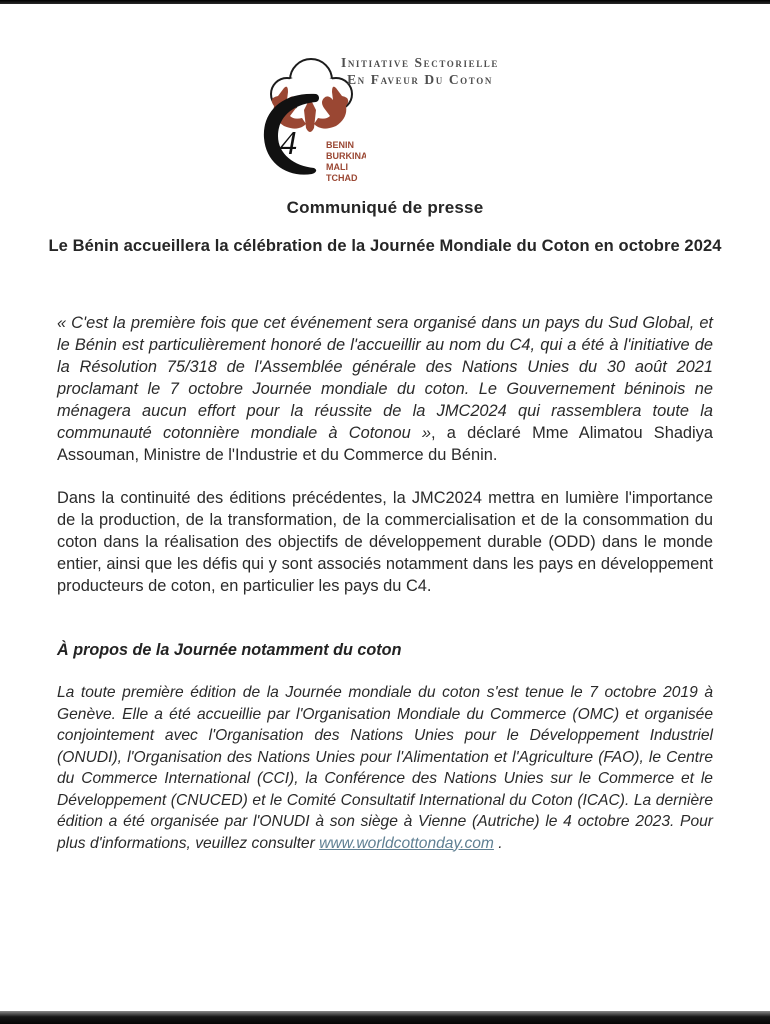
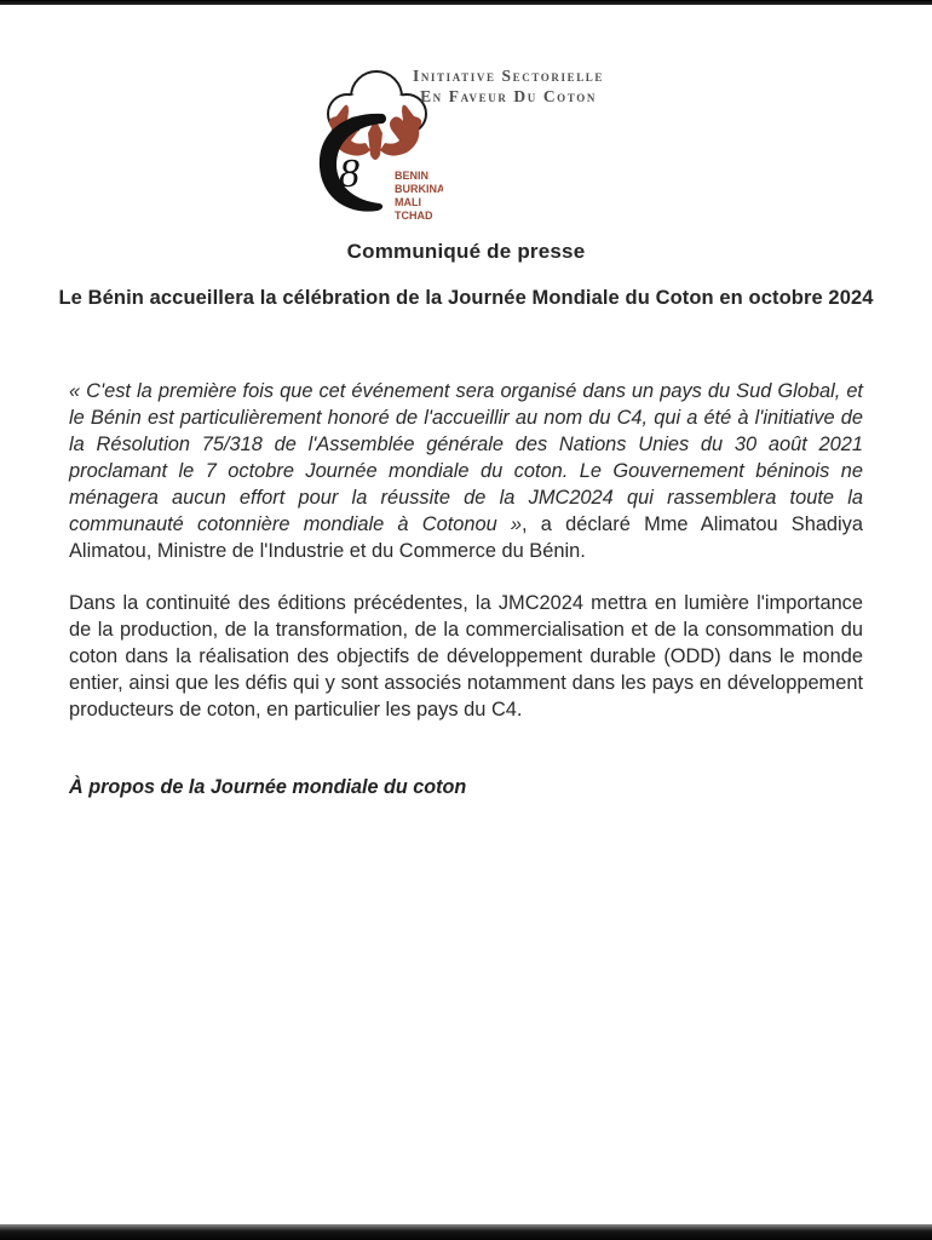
- 4
+ 8
  BENIN
  BURKINA
  MALI
  TCHAD
  Initiative Sectorielle
  En Faveur Du Coton
  Communiqué de presse
  Le Bénin accueillera la célébration de la Journée Mondiale du Coton en octobre 2024
- « C'est la première fois que cet événement sera organisé dans un pays du Sud Global, et le Bénin est particulièrement honoré de l'accueillir au nom du C4, qui a été à l'initiative de la Résolution 75/318 de l'Assemblée générale des Nations Unies du 30 août 2021 proclamant le 7 octobre Journée mondiale du coton. Le Gouvernement béninois ne ménagera aucun effort pour la réussite de la JMC2024 qui rassemblera toute la communauté cotonnière mondiale à Cotonou », a déclaré Mme Alimatou Shadiya Assouman, Ministre de l'Industrie et du Commerce du Bénin.
+ « C'est la première fois que cet événement sera organisé dans un pays du Sud Global, et le Bénin est particulièrement honoré de l'accueillir au nom du C4, qui a été à l'initiative de la Résolution 75/318 de l'Assemblée générale des Nations Unies du 30 août 2021 proclamant le 7 octobre Journée mondiale du coton. Le Gouvernement béninois ne ménagera aucun effort pour la réussite de la JMC2024 qui rassemblera toute la communauté cotonnière mondiale à Cotonou », a déclaré Mme Alimatou Shadiya Alimatou, Ministre de l'Industrie et du Commerce du Bénin.
  Dans la continuité des éditions précédentes, la JMC2024 mettra en lumière l'importance de la production, de la transformation, de la commercialisation et de la consommation du coton dans la réalisation des objectifs de développement durable (ODD) dans le monde entier, ainsi que les défis qui y sont associés notamment dans les pays en développement producteurs de coton, en particulier les pays du C4.
- À propos de la Journée notamment du coton
+ À propos de la Journée mondiale du coton
- La toute première édition de la Journée mondiale du coton s'est tenue le 7 octobre 2019 à Genève. Elle a été accueillie par l'Organisation Mondiale du Commerce (OMC) et organisée conjointement avec l'Organisation des Nations Unies pour le Développement Industriel (ONUDI), l'Organisation des Nations Unies pour l'Alimentation et l'Agriculture (FAO), le Centre du Commerce International (CCI), la Conférence des Nations Unies sur le Commerce et le Développement (CNUCED) et le Comité Consultatif International du Coton (ICAC). La dernière édition a été organisée par l'ONUDI à son siège à Vienne (Autriche) le 4 octobre 2023. Pour plus d'informations, veuillez consulter www.worldcottonday.com .
